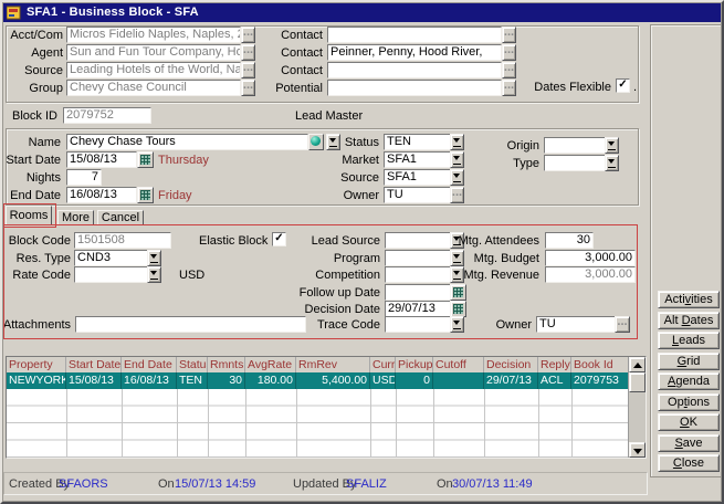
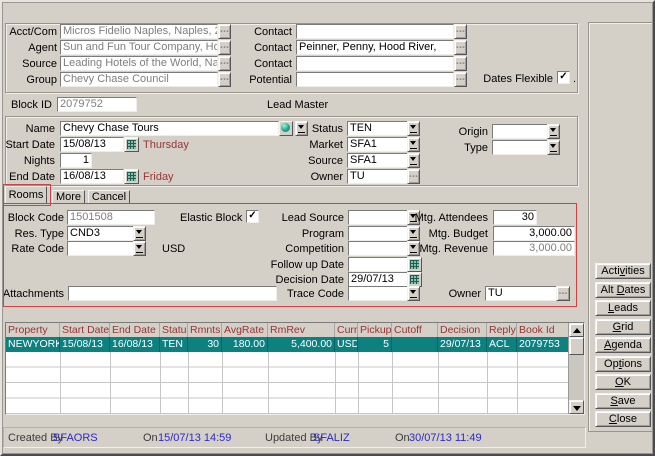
- SFA1 - Business Block - SFA
  Acct/Com
  Micros Fidelio Naples, Naples,
  ...
  Agent
  Sun and Fun Tour Company, Ho
  ...
  Source
  Leading Hotels of the World, Na
  ...
  Group
  Chevy Chase Council
  ...
  Contact
  ...
  Contact
  Peinner, Penny, Hood River,
  ...
  Contact
  ...
  Potential
  ...
  Dates Flexible
  ✓
  .
  Block ID
  2079752
  Lead Master
  Name
  Chevy Chase Tours
  Status
  TEN
  Origin
  Start Date
  15/08/13
  Thursday
  Market
  SFA1
  Type
  Nights
- 7
+ 1
  Source
  SFA1
  End Date
  16/08/13
  Friday
  Owner
  TU
  ...
  Rooms
  More
  Cancel
  Block Code
  1501508
  Elastic Block
  ✓
  Lead Source
  Mtg. Attendees
  30
  Res. Type
  CND3
  Program
  Mtg. Budget
  3,000.00
  Rate Code
  USD
  Competition
  Mtg. Revenue
  3,000.00
  Follow up Date
  Decision Date
  29/07/13
  Attachments
  Trace Code
  Owner
  TU
  ...
  Property
  Start Date
  End Date
  Statu
  Rmnts
  AvgRate
  RmRev
  Curr
  Pickup
  Cutoff
  Decision
  Reply
  Book Id
  NEWYORK
  15/08/13
  16/08/13
  TEN
  30
  180.00
  5,400.00
  USD
- 0
+ 5
  29/07/13
  ACL
  2079753
  Activities
  Alt Dates
  Leads
  Grid
  Agenda
  Options
  OK
  Save
  Close
  Created By
  SFAORS
  On
  15/07/13 14:59
  Updated By
  SFALIZ
  On
  30/07/13 11:49
